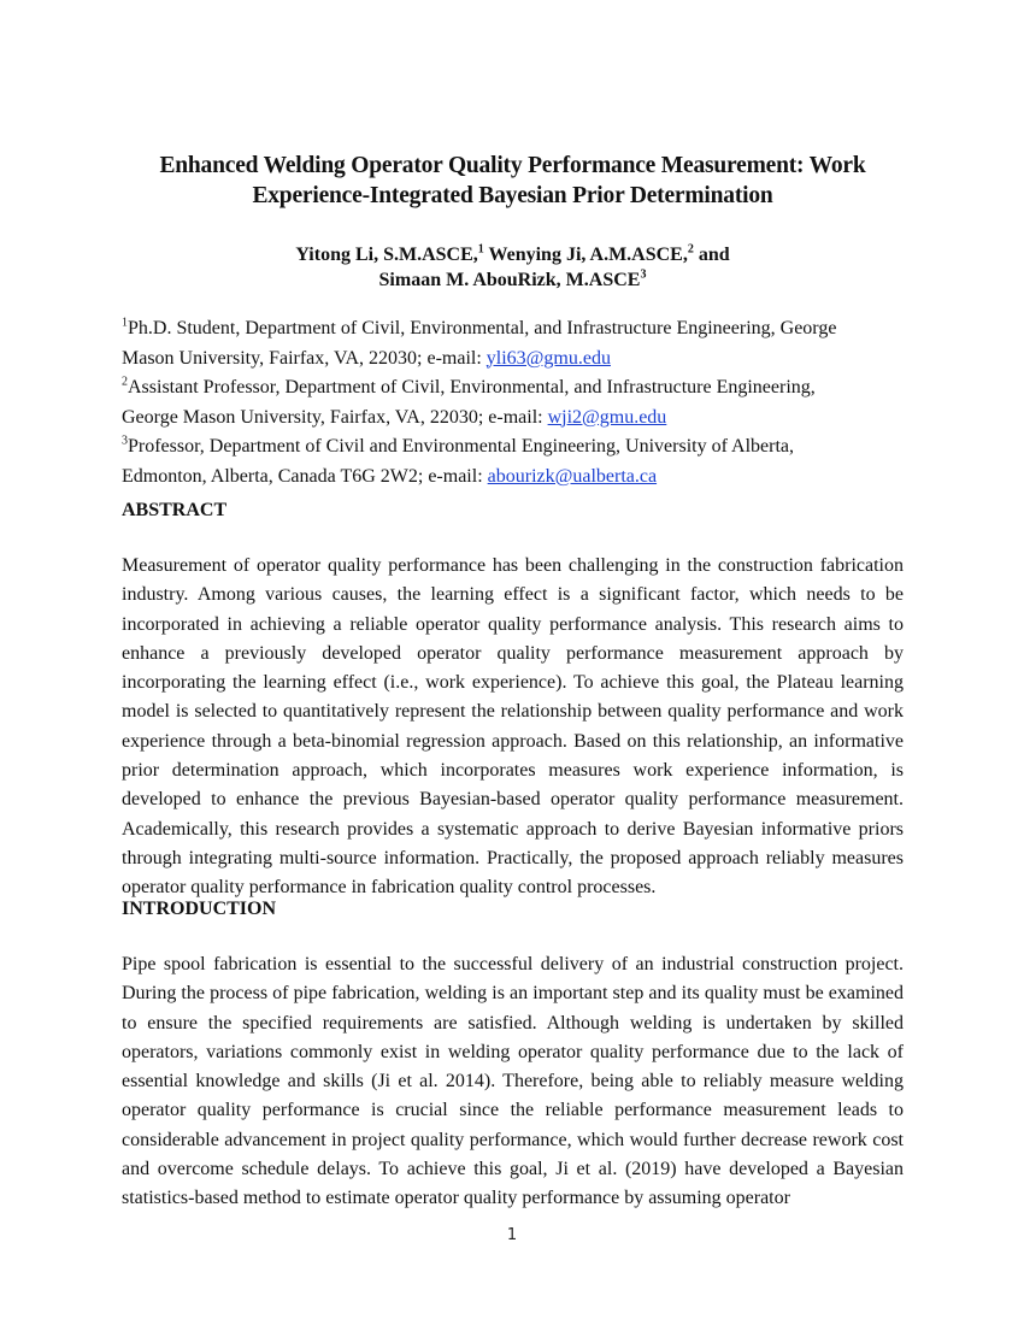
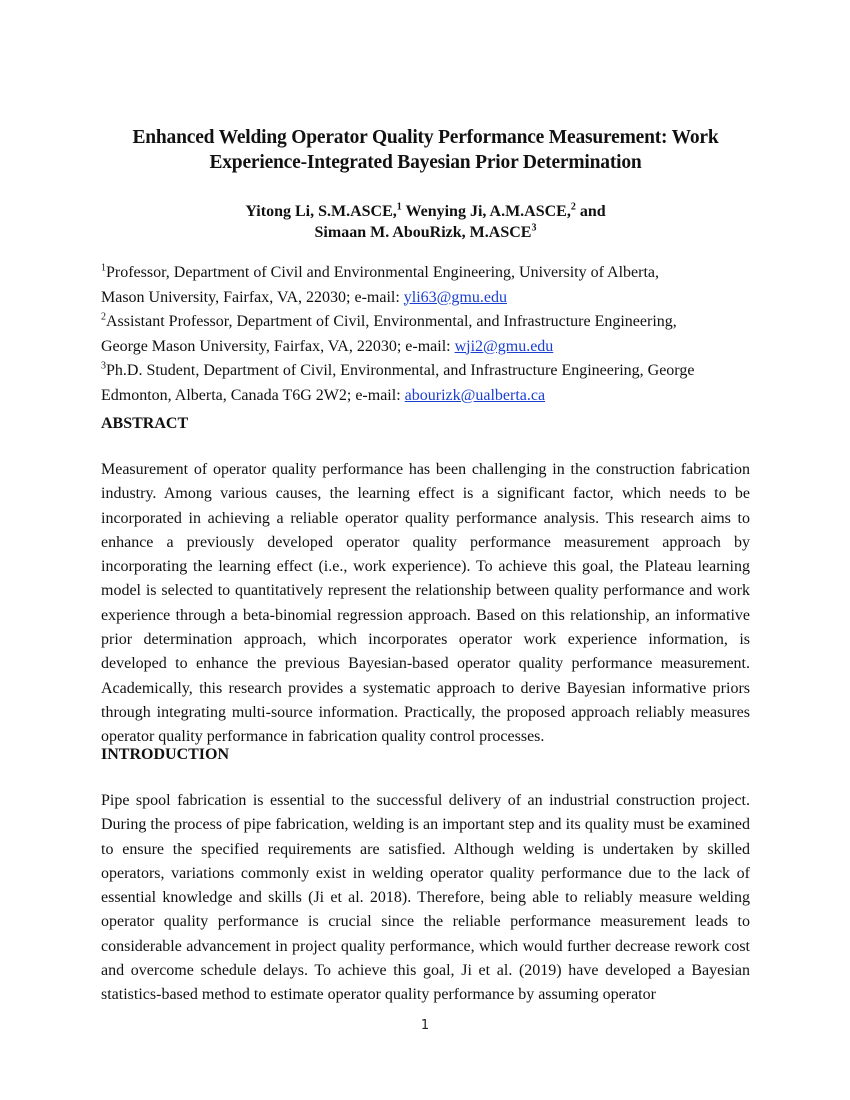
  Enhanced Welding Operator Quality Performance Measurement: Work
  Experience-Integrated Bayesian Prior Determination
  Yitong Li, S.M.ASCE,1 Wenying Ji, A.M.ASCE,2 and
  Simaan M. AbouRizk, M.ASCE3
- 1Ph.D. Student, Department of Civil, Environmental, and Infrastructure Engineering, George
+ 1Professor, Department of Civil and Environmental Engineering, University of Alberta,
  Mason University, Fairfax, VA, 22030; e-mail: yli63@gmu.edu
  2Assistant Professor, Department of Civil, Environmental, and Infrastructure Engineering,
  George Mason University, Fairfax, VA, 22030; e-mail: wji2@gmu.edu
- 3Professor, Department of Civil and Environmental Engineering, University of Alberta,
+ 3Ph.D. Student, Department of Civil, Environmental, and Infrastructure Engineering, George
  Edmonton, Alberta, Canada T6G 2W2; e-mail: abourizk@ualberta.ca
  ABSTRACT
- Measurement of operator quality performance has been challenging in the construction fabrication industry. Among various causes, the learning effect is a significant factor, which needs to be incorporated in achieving a reliable operator quality performance analysis. This research aims to enhance a previously developed operator quality performance measurement approach by incorporating the learning effect (i.e., work experience). To achieve this goal, the Plateau learning model is selected to quantitatively represent the relationship between quality performance and work experience through a beta-binomial regression approach. Based on this relationship, an informative prior determination approach, which incorporates measures work experience information, is developed to enhance the previous Bayesian-based operator quality performance measurement. Academically, this research provides a systematic approach to derive Bayesian informative priors through integrating multi-source information. Practically, the proposed approach reliably measures operator quality performance in fabrication quality control processes.
+ Measurement of operator quality performance has been challenging in the construction fabrication industry. Among various causes, the learning effect is a significant factor, which needs to be incorporated in achieving a reliable operator quality performance analysis. This research aims to enhance a previously developed operator quality performance measurement approach by incorporating the learning effect (i.e., work experience). To achieve this goal, the Plateau learning model is selected to quantitatively represent the relationship between quality performance and work experience through a beta-binomial regression approach. Based on this relationship, an informative prior determination approach, which incorporates operator work experience information, is developed to enhance the previous Bayesian-based operator quality performance measurement. Academically, this research provides a systematic approach to derive Bayesian informative priors through integrating multi-source information. Practically, the proposed approach reliably measures operator quality performance in fabrication quality control processes.
  INTRODUCTION
- Pipe spool fabrication is essential to the successful delivery of an industrial construction project. During the process of pipe fabrication, welding is an important step and its quality must be examined to ensure the specified requirements are satisfied. Although welding is undertaken by skilled operators, variations commonly exist in welding operator quality performance due to the lack of essential knowledge and skills (Ji et al. 2014). Therefore, being able to reliably measure welding operator quality performance is crucial since the reliable performance measurement leads to considerable advancement in project quality performance, which would further decrease rework cost and overcome schedule delays. To achieve this goal, Ji et al. (2019) have developed a Bayesian statistics-based method to estimate operator quality performance by assuming operator
+ Pipe spool fabrication is essential to the successful delivery of an industrial construction project. During the process of pipe fabrication, welding is an important step and its quality must be examined to ensure the specified requirements are satisfied. Although welding is undertaken by skilled operators, variations commonly exist in welding operator quality performance due to the lack of essential knowledge and skills (Ji et al. 2018). Therefore, being able to reliably measure welding operator quality performance is crucial since the reliable performance measurement leads to considerable advancement in project quality performance, which would further decrease rework cost and overcome schedule delays. To achieve this goal, Ji et al. (2019) have developed a Bayesian statistics-based method to estimate operator quality performance by assuming operator
  1
